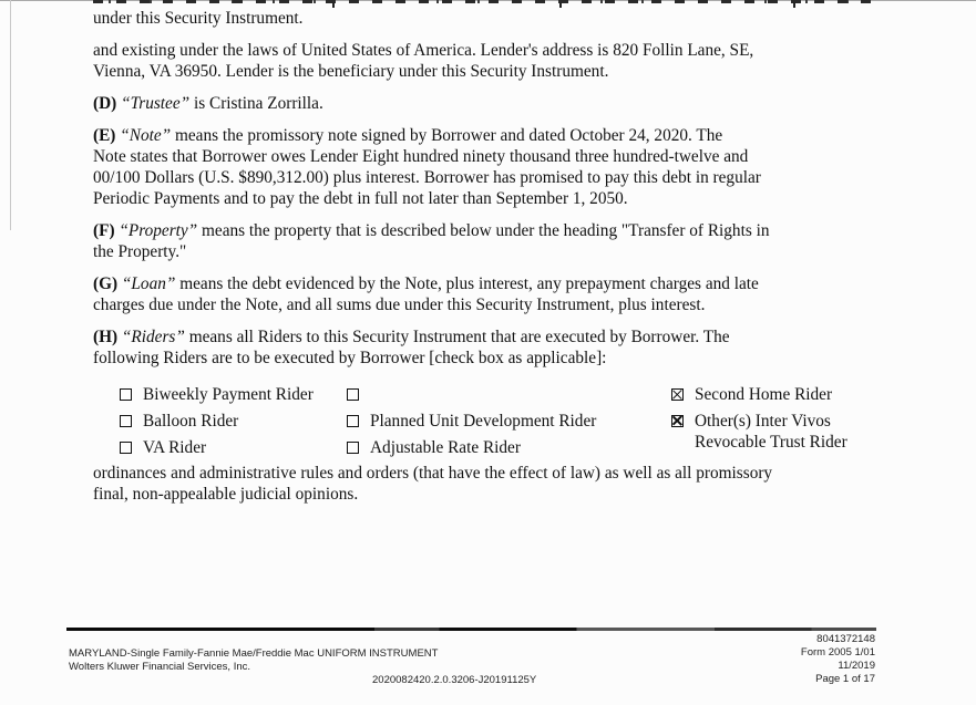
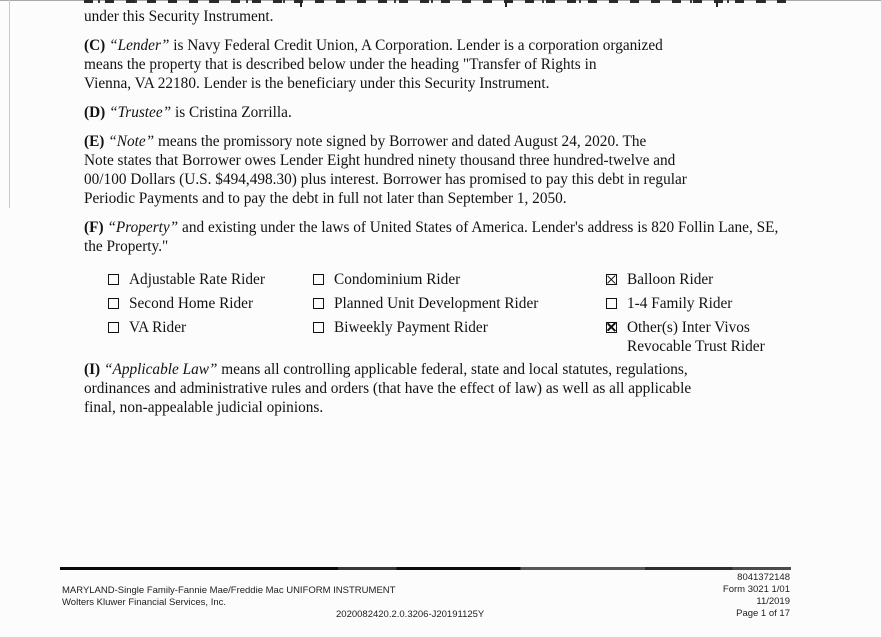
  under this Security Instrument.
+ (C) “Lender” is Navy Federal Credit Union, A Corporation. Lender is a corporation organized
- and existing under the laws of United States of America. Lender's address is 820 Follin Lane, SE,
+ means the property that is described below under the heading "Transfer of Rights in
- Vienna, VA 36950. Lender is the beneficiary under this Security Instrument.
+ Vienna, VA 22180. Lender is the beneficiary under this Security Instrument.
  (D) “Trustee” is Cristina Zorrilla.
- (E) “Note” means the promissory note signed by Borrower and dated October 24, 2020. The
+ (E) “Note” means the promissory note signed by Borrower and dated August 24, 2020. The
  Note states that Borrower owes Lender Eight hundred ninety thousand three hundred-twelve and
- 00/100 Dollars (U.S. $890,312.00) plus interest. Borrower has promised to pay this debt in regular
+ 00/100 Dollars (U.S. $494,498.30) plus interest. Borrower has promised to pay this debt in regular
  Periodic Payments and to pay the debt in full not later than September 1, 2050.
- (F) “Property” means the property that is described below under the heading "Transfer of Rights in
+ (F) “Property” and existing under the laws of United States of America. Lender's address is 820 Follin Lane, SE,
  the Property."
- (G) “Loan” means the debt evidenced by the Note, plus interest, any prepayment charges and late
- charges due under the Note, and all sums due under this Security Instrument, plus interest.
- (H) “Riders” means all Riders to this Security Instrument that are executed by Borrower. The
- following Riders are to be executed by Borrower [check box as applicable]:
- Biweekly Payment Rider
+ Adjustable Rate Rider
- Balloon Rider
+ Second Home Rider
  VA Rider
+ Condominium Rider
  Planned Unit Development Rider
- Adjustable Rate Rider
+ Biweekly Payment Rider
- Second Home Rider
+ Balloon Rider
+ 1-4 Family Rider
  Other(s) Inter Vivos
  Revocable Trust Rider
+ (I) “Applicable Law” means all controlling applicable federal, state and local statutes, regulations,
- ordinances and administrative rules and orders (that have the effect of law) as well as all promissory
+ ordinances and administrative rules and orders (that have the effect of law) as well as all applicable
  final, non-appealable judicial opinions.
  MARYLAND-Single Family-Fannie Mae/Freddie Mac UNIFORM INSTRUMENT
  Wolters Kluwer Financial Services, Inc.
  2020082420.2.0.3206-J20191125Y
  8041372148
- Form 2005 1/01
+ Form 3021 1/01
  11/2019
  Page 1 of 17
